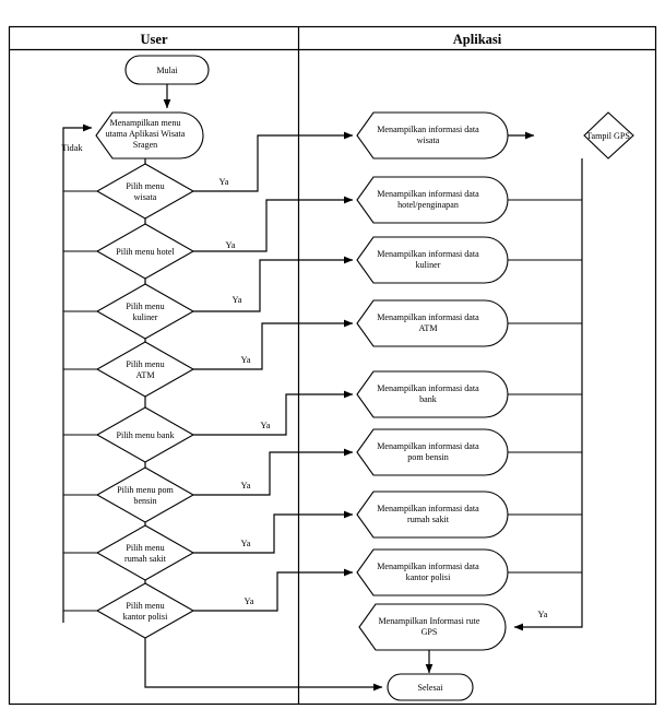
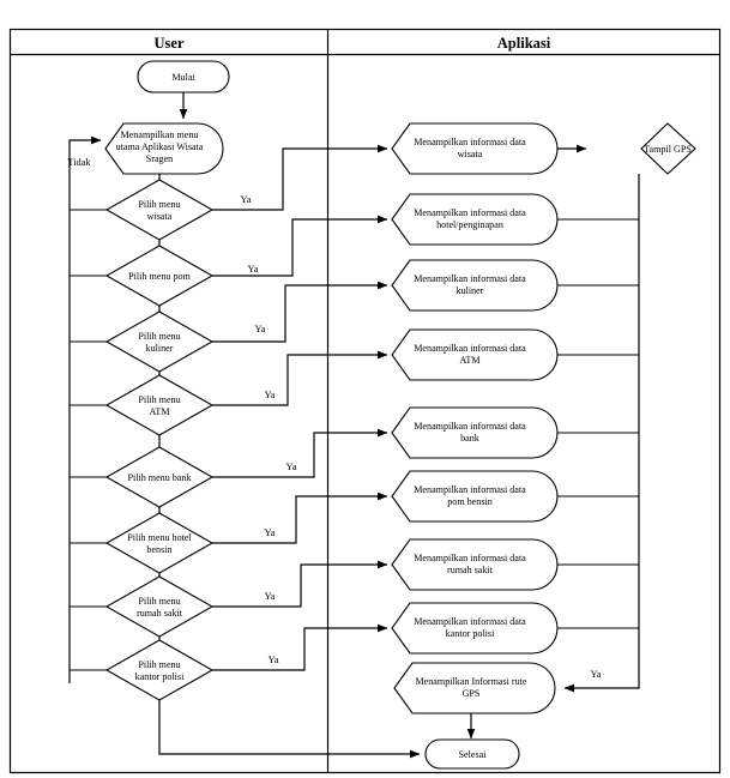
  User
  Aplikasi
  Mulai
  Menampilkan menu
  utama Aplikasi Wisata
  Sragen
  Tidak
  Pilih menu
  wisata
  Ya
- Pilih menu hotel
+ Pilih menu pom
  Ya
  Pilih menu
  kuliner
  Ya
  Pilih menu
  ATM
  Ya
  Pilih menu bank
  Ya
- Pilih menu pom
+ Pilih menu hotel
  bensin
  Ya
  Pilih menu
  rumah sakit
  Ya
  Pilih menu
  kantor polisi
  Ya
  Menampilkan informasi data
  wisata
  Menampilkan informasi data
  hotel/penginapan
  Menampilkan informasi data
  kuliner
  Menampilkan informasi data
  ATM
  Menampilkan informasi data
  bank
  Menampilkan informasi data
  pom bensin
  Menampilkan informasi data
  rumah sakit
  Menampilkan informasi data
  kantor polisi
  Tampil GPS
  Ya
  Menampilkan Informasi rute
  GPS
  Selesai
